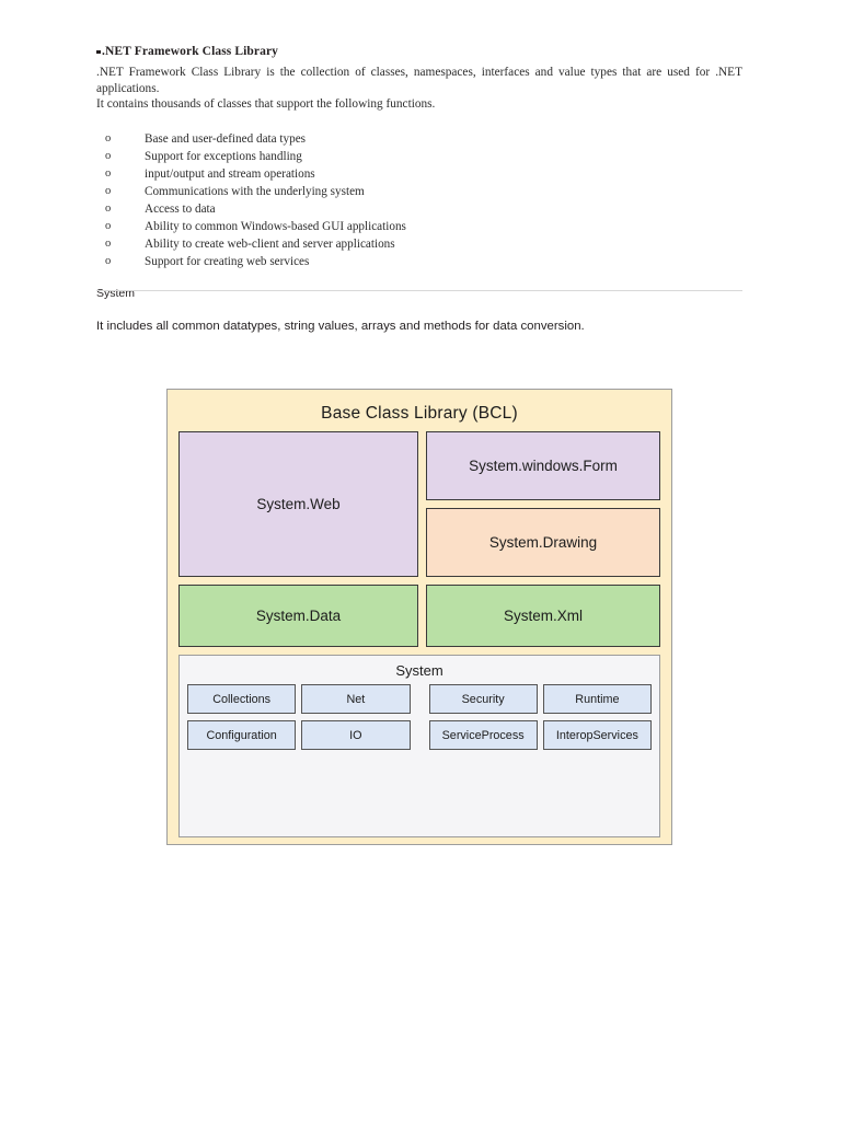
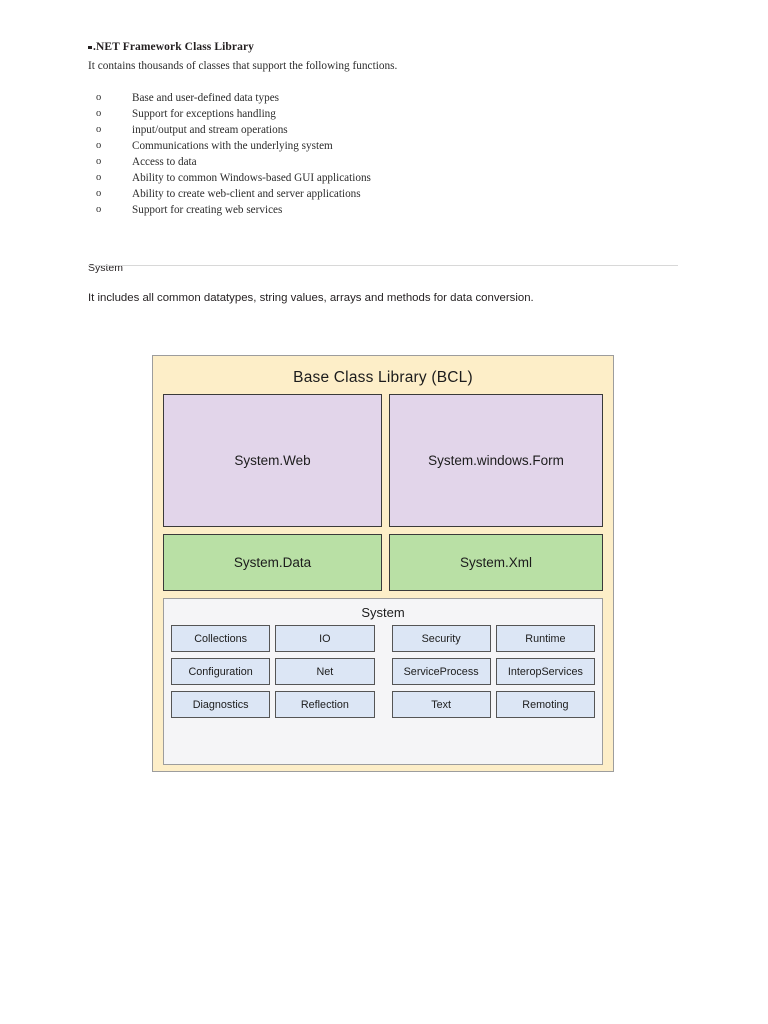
  .NET Framework Class Library
- .NET Framework Class Library is the collection of classes, namespaces, interfaces and value types that are used for .NET applications.
  It contains thousands of classes that support the following functions.
  o
  Base and user-defined data types
  o
  Support for exceptions handling
  o
  input/output and stream operations
  o
  Communications with the underlying system
  o
  Access to data
  o
  Ability to common Windows-based GUI applications
  o
  Ability to create web-client and server applications
  o
  Support for creating web services
  System
  It includes all common datatypes, string values, arrays and methods for data conversion.
  Base Class Library (BCL)
  System.Web
  System.windows.Form
- System.Drawing
  System.Data
  System.Xml
  System
  Collections
- Net
+ IO
  Security
  Runtime
  Configuration
- IO
+ Net
  ServiceProcess
  InteropServices
+ Diagnostics
+ Reflection
+ Text
+ Remoting
